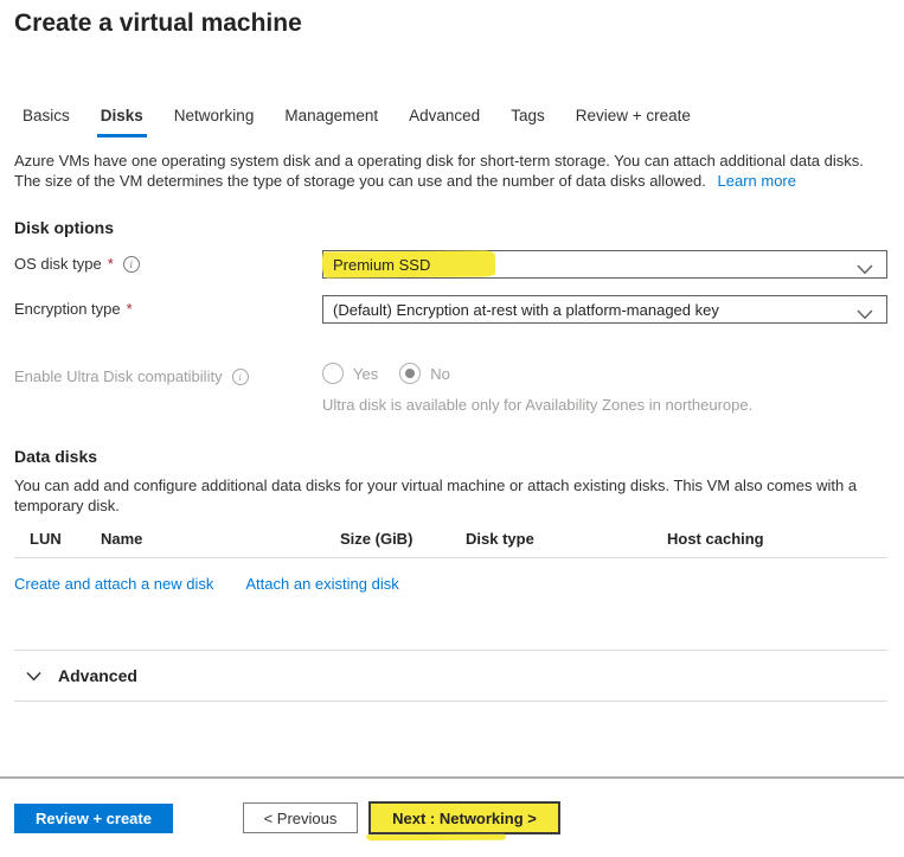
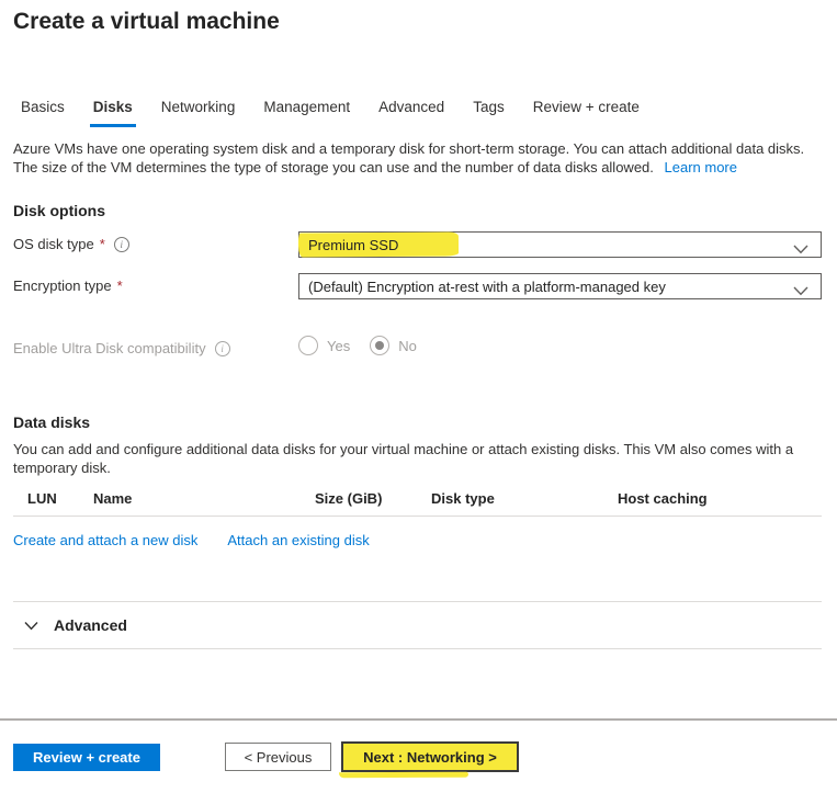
  Create a virtual machine
  Basics
  Disks
  Networking
  Management
  Advanced
  Tags
  Review + create
- Azure VMs have one operating system disk and a operating disk for short-term storage. You can attach additional data disks.
+ Azure VMs have one operating system disk and a temporary disk for short-term storage. You can attach additional data disks.
  The size of the VM determines the type of storage you can use and the number of data disks allowed. Learn more
  Disk options
  OS disk type
  *
  i
  Premium SSD
  Encryption type
  *
  (Default) Encryption at-rest with a platform-managed key
  Enable Ultra Disk compatibility
  i
  Yes
  No
- Ultra disk is available only for Availability Zones in northeurope.
  Data disks
  You can add and configure additional data disks for your virtual machine or attach existing disks. This VM also comes with a temporary disk.
  LUN
  Name
  Size (GiB)
  Disk type
  Host caching
  Create and attach a new disk
  Attach an existing disk
  Advanced
  Review + create
  < Previous
  Next : Networking >
